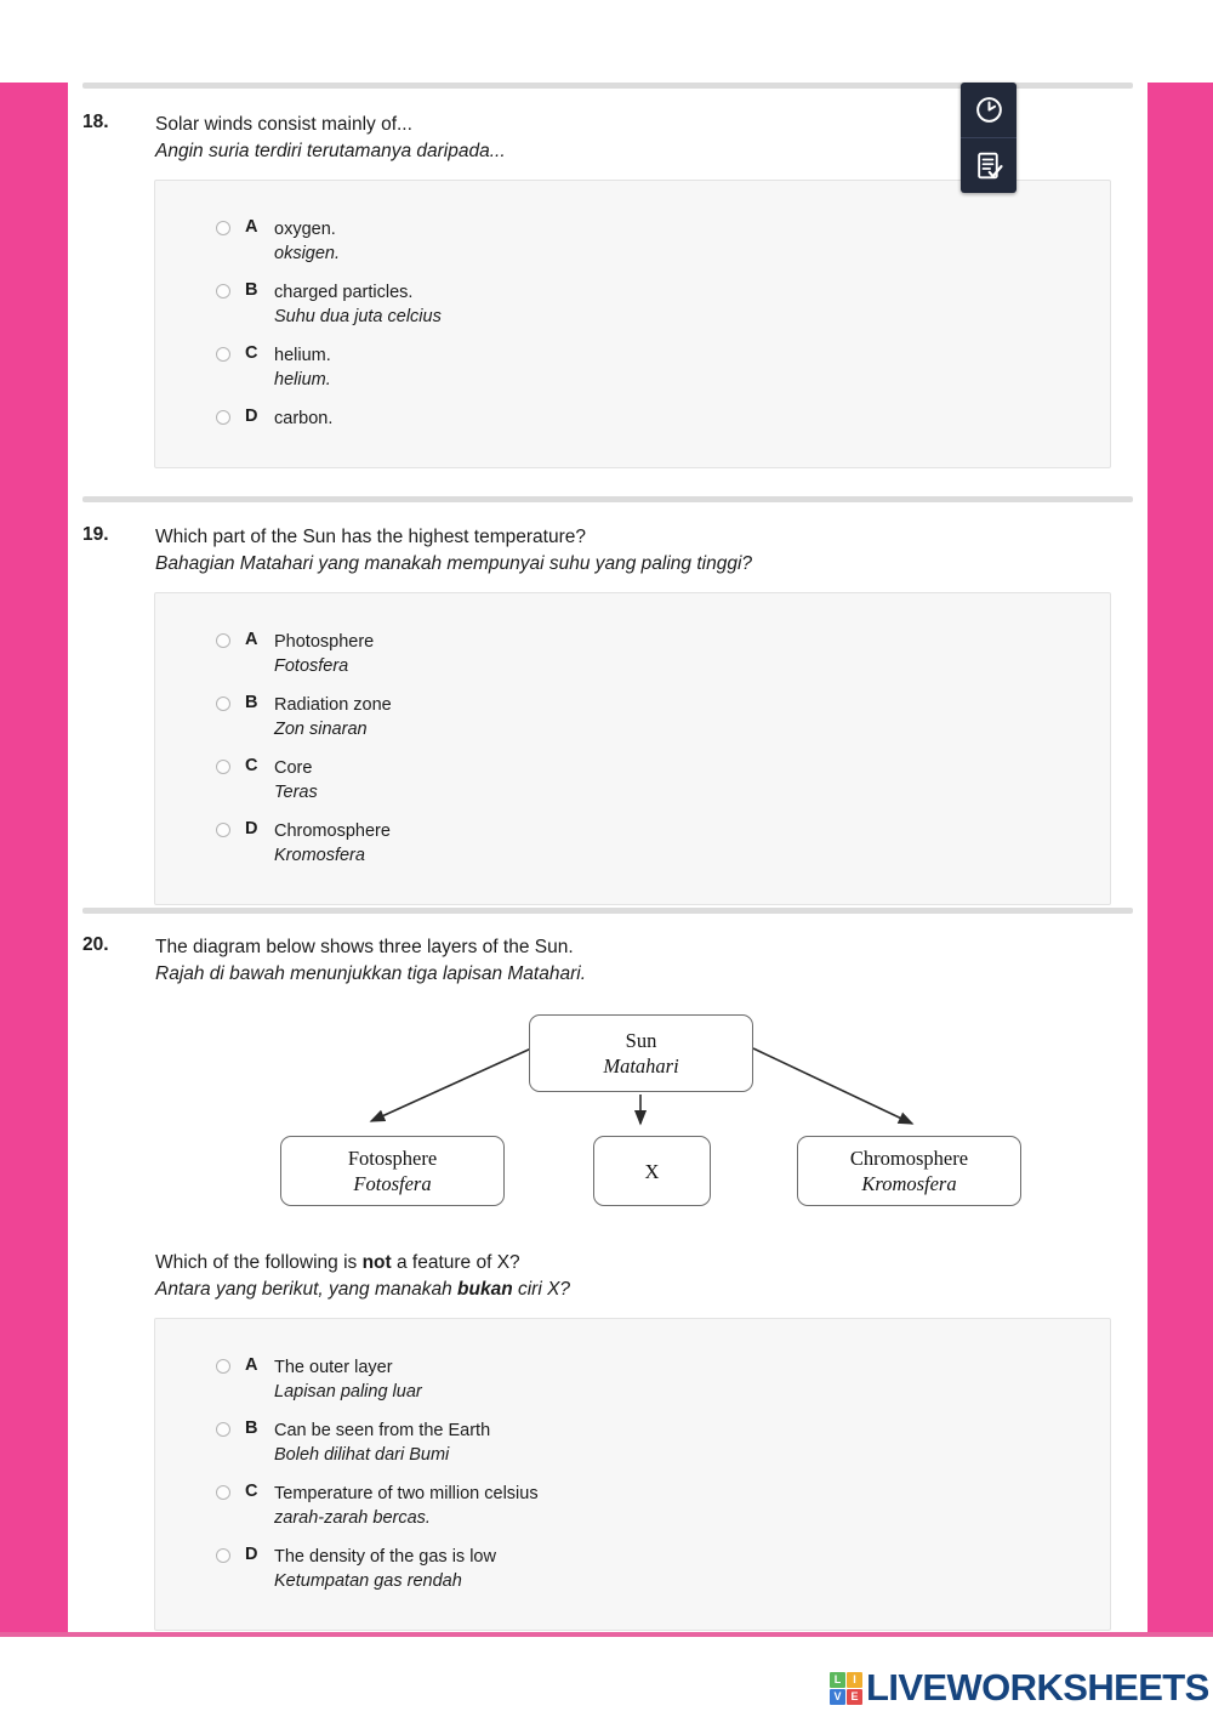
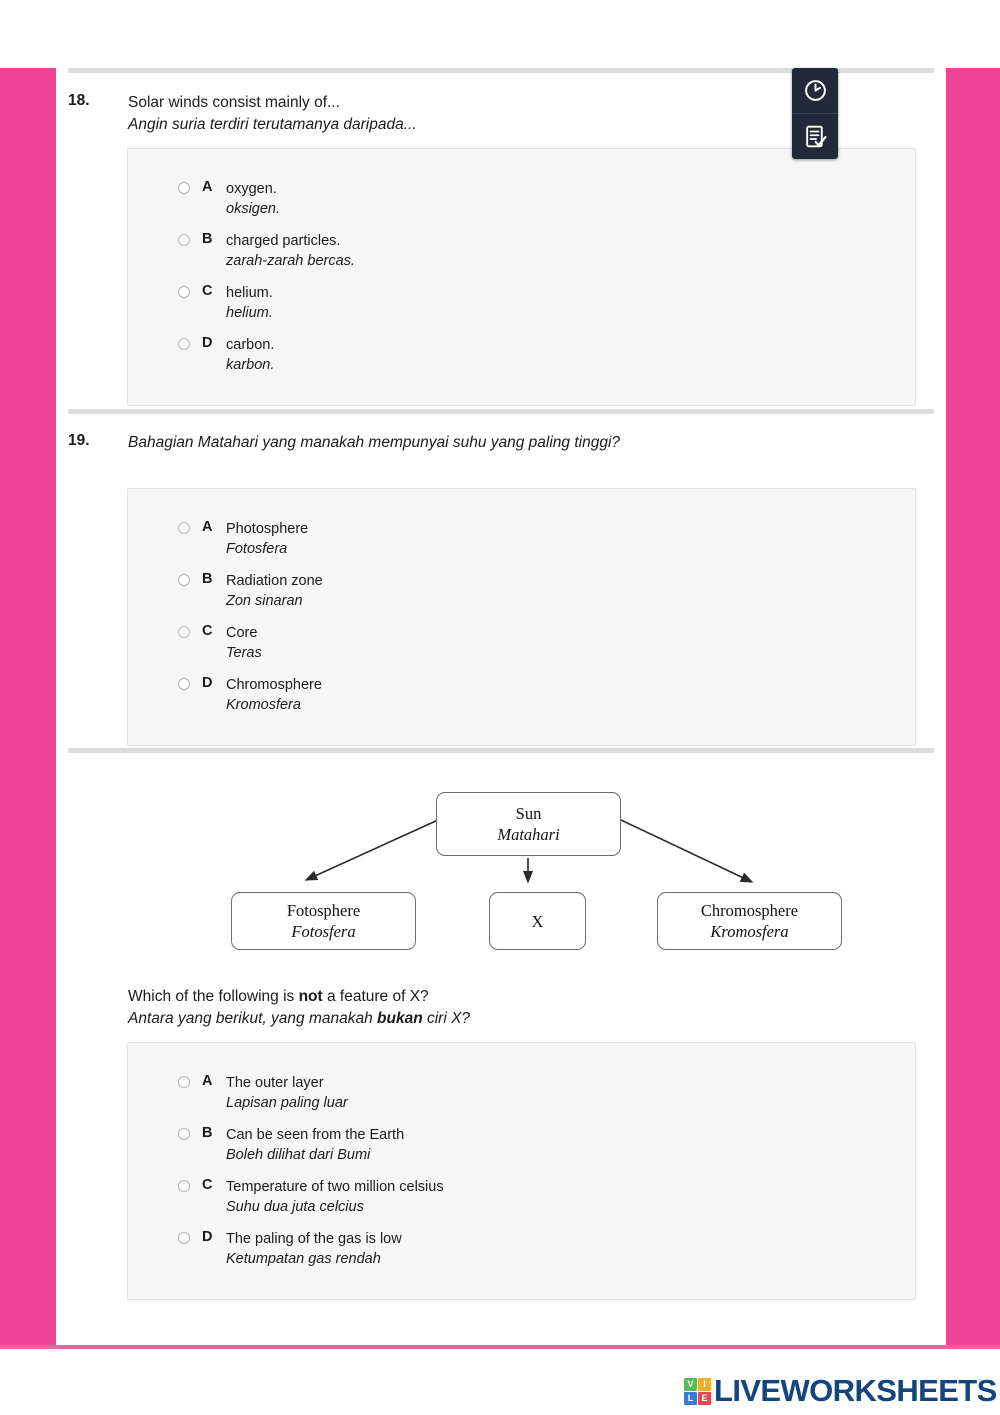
  18.
  Solar winds consist mainly of...
  Angin suria terdiri terutamanya daripada...
  A
  oxygen.
  oksigen.
  B
  charged particles.
- Suhu dua juta celcius
+ zarah-zarah bercas.
  C
  helium.
  helium.
  D
  carbon.
+ karbon.
  19.
- Which part of the Sun has the highest temperature?
  Bahagian Matahari yang manakah mempunyai suhu yang paling tinggi?
  A
  Photosphere
  Fotosfera
  B
  Radiation zone
  Zon sinaran
  C
  Core
  Teras
  D
  Chromosphere
  Kromosfera
- 20.
- The diagram below shows three layers of the Sun.
- Rajah di bawah menunjukkan tiga lapisan Matahari.
  Sun
  Matahari
  Fotosphere
  Fotosfera
  X
  Chromosphere
  Kromosfera
  Which of the following is not a feature of X?
  Antara yang berikut, yang manakah bukan ciri X?
  A
  The outer layer
  Lapisan paling luar
  B
  Can be seen from the Earth
  Boleh dilihat dari Bumi
  C
  Temperature of two million celsius
- zarah-zarah bercas.
+ Suhu dua juta celcius
  D
- The density of the gas is low
+ The paling of the gas is low
  Ketumpatan gas rendah
- L
+ V
  I
- V
+ L
  E
  LIVEWORKSHEETS
